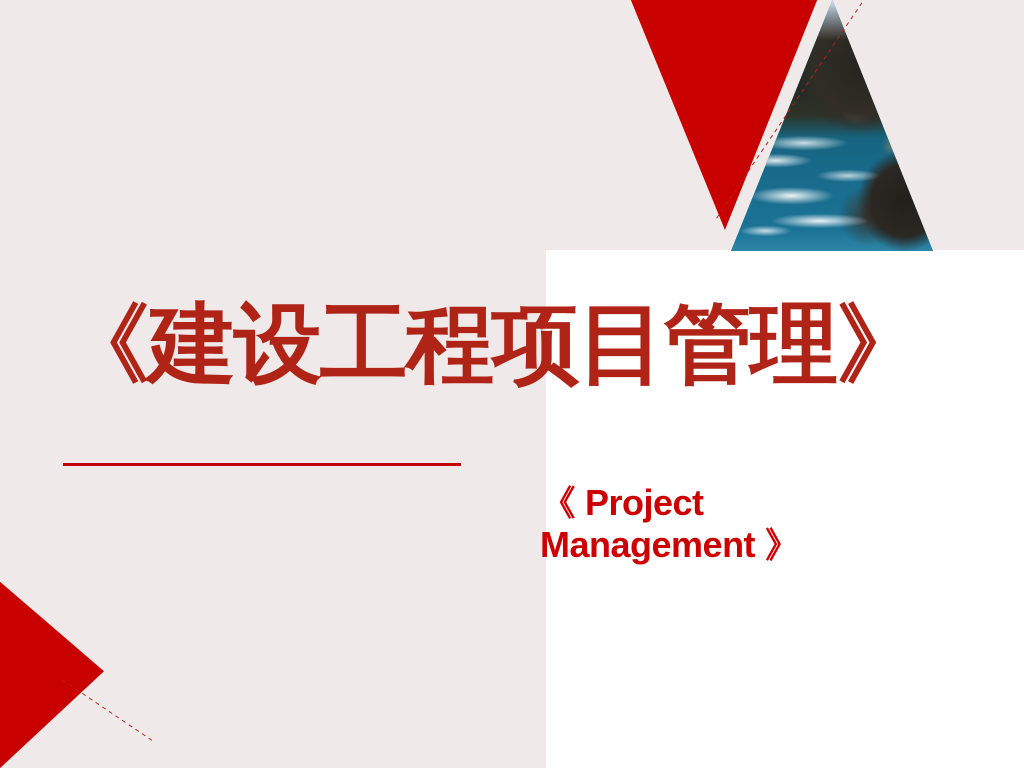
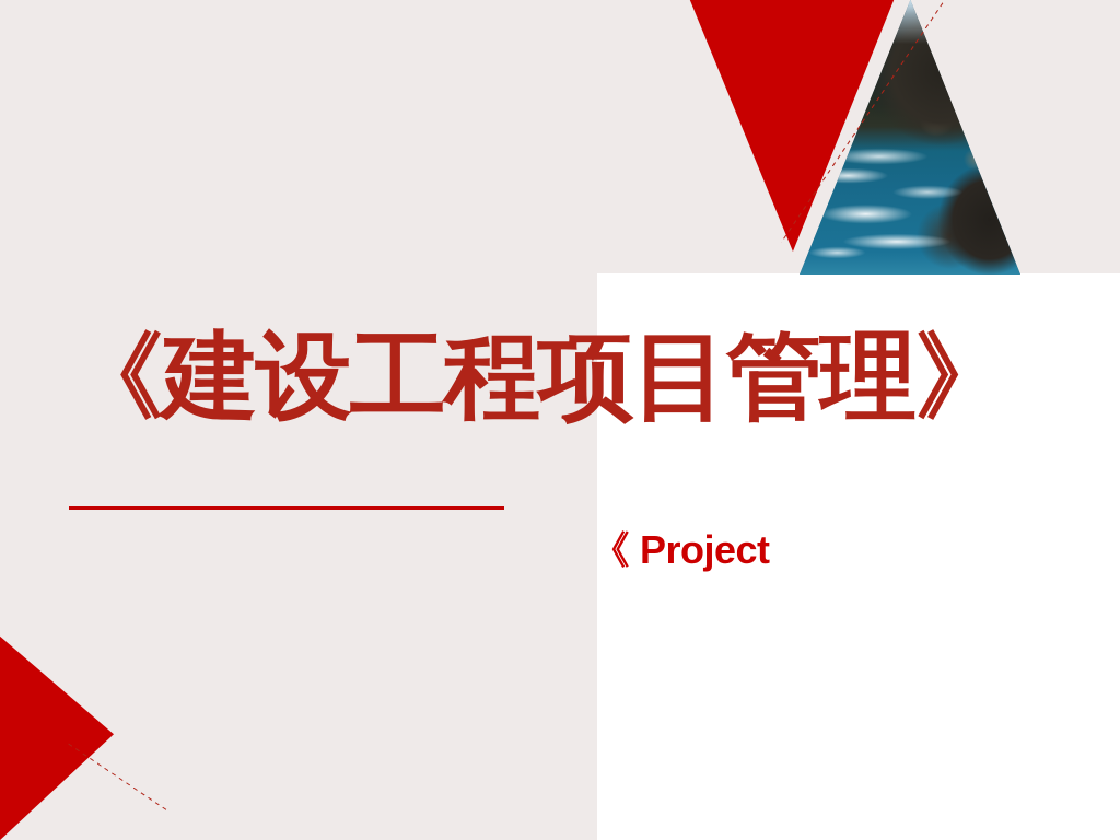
  《建设工程项目管理》
  《 Project
- Management 》
